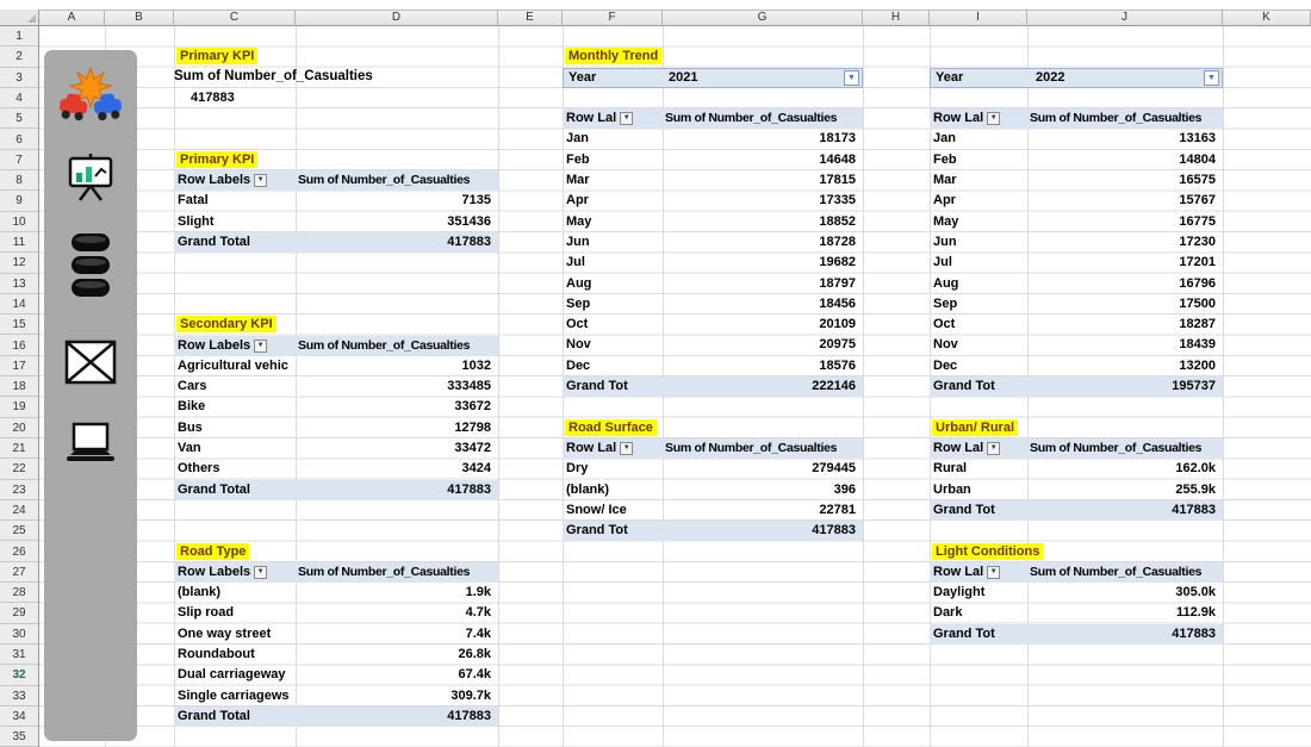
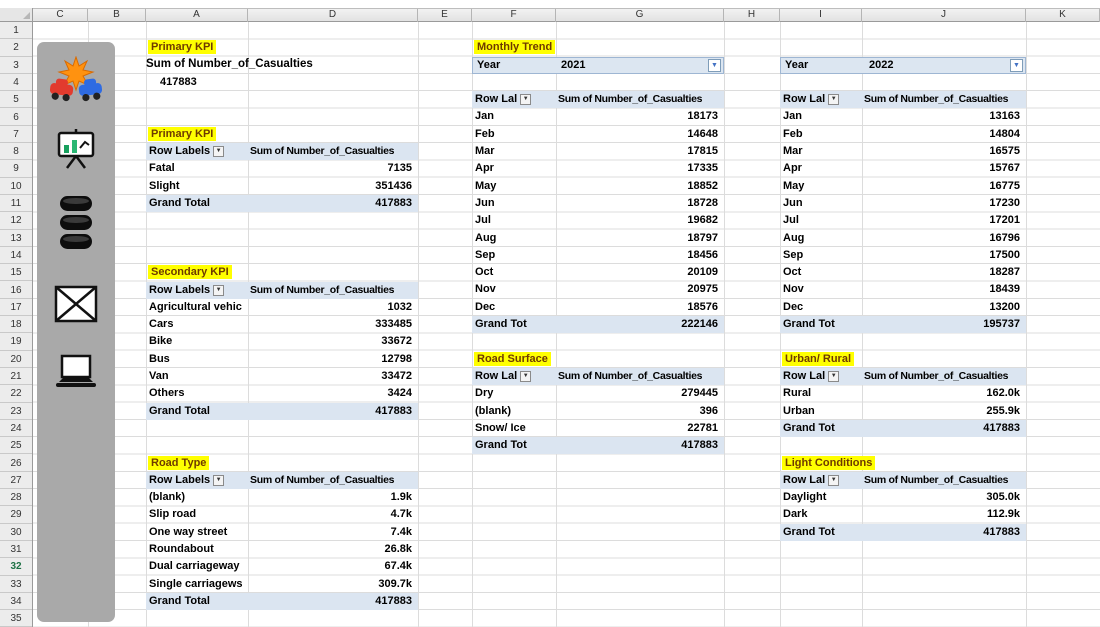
- A
+ C
  B
- C
+ A
  D
  E
  F
  G
  H
  I
  J
  K
  1
  2
  3
  4
  5
  6
  7
  8
  9
  10
  11
  12
  13
  14
  15
  16
  17
  18
  19
  20
  21
  22
  23
  24
  25
  26
  27
  28
  29
  30
  31
  32
  33
  34
  35
  Primary KPI
  Sum of Number_of_Casualties
  417883
  Primary KPI
  Secondary KPI
  Road Type
  Monthly Trend
  Road Surface
  Urban/ Rural
  Light Conditions
  Year
  2021
  Year
  2022
  Row Labels
  Sum of Number_of_Casualties
  Fatal
  7135
  Slight
  351436
  Grand Total
  417883
  Row Labels
  Sum of Number_of_Casualties
  Agricultural vehic
  1032
  Cars
  333485
  Bike
  33672
  Bus
  12798
  Van
  33472
  Others
  3424
  Grand Total
  417883
  Row Labels
  Sum of Number_of_Casualties
  (blank)
  1.9k
  Slip road
  4.7k
  One way street
  7.4k
  Roundabout
  26.8k
  Dual carriageway
  67.4k
  Single carriagews
  309.7k
  Grand Total
  417883
  Row Lal
  Sum of Number_of_Casualties
  Jan
  18173
  Feb
  14648
  Mar
  17815
  Apr
  17335
  May
  18852
  Jun
  18728
  Jul
  19682
  Aug
  18797
  Sep
  18456
  Oct
  20109
  Nov
  20975
  Dec
  18576
  Grand Tot
  222146
  Row Lal
  Sum of Number_of_Casualties
  Dry
  279445
  (blank)
  396
  Snow/ Ice
  22781
  Grand Tot
  417883
  Row Lal
  Sum of Number_of_Casualties
  Jan
  13163
  Feb
  14804
  Mar
  16575
  Apr
  15767
  May
  16775
  Jun
  17230
  Jul
  17201
  Aug
  16796
  Sep
  17500
  Oct
  18287
  Nov
  18439
  Dec
  13200
  Grand Tot
  195737
  Row Lal
  Sum of Number_of_Casualties
  Rural
  162.0k
  Urban
  255.9k
  Grand Tot
  417883
  Row Lal
  Sum of Number_of_Casualties
  Daylight
  305.0k
  Dark
  112.9k
  Grand Tot
  417883
